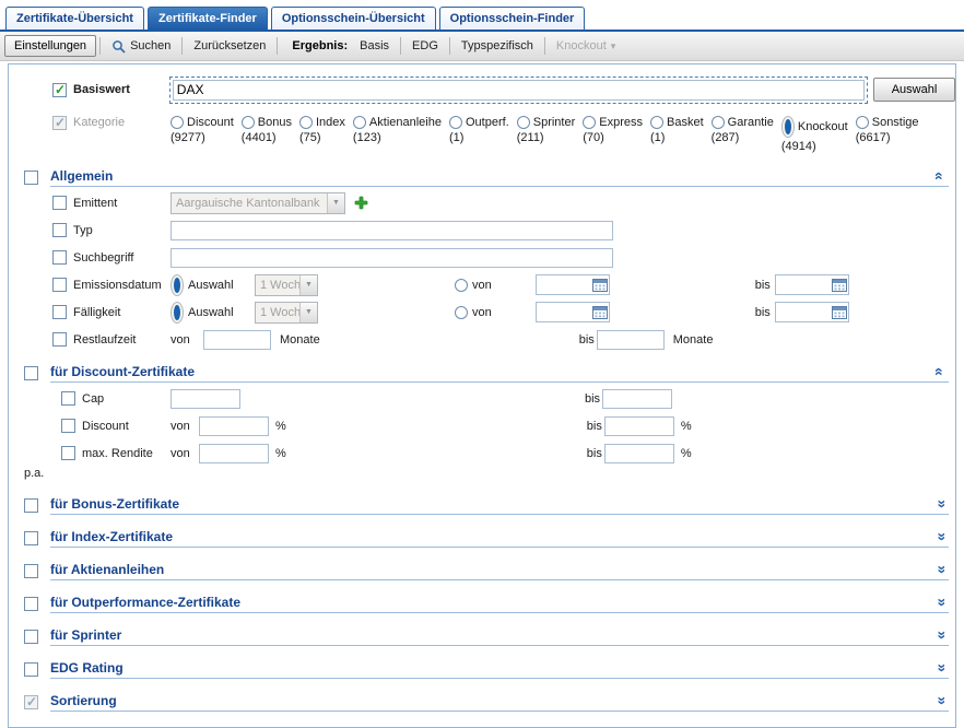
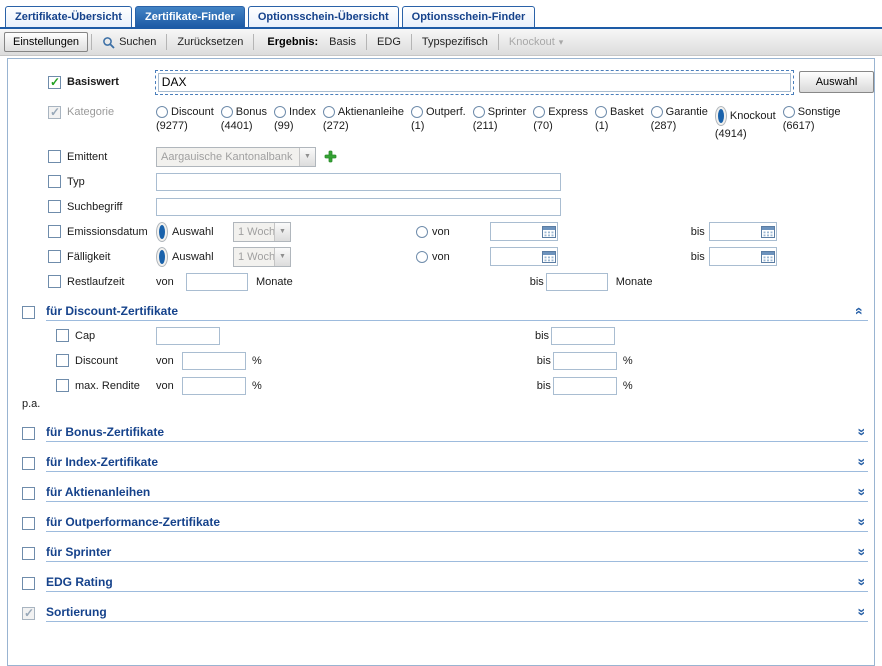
  Zertifikate-Übersicht
  Zertifikate-Finder
  Optionsschein-Übersicht
  Optionsschein-Finder
  Einstellungen
  Suchen
  Zurücksetzen
  Ergebnis:
  Basis
  EDG
  Typspezifisch
  Knockout
  ▾
  Basiswert
  DAX
  Auswahl
  Kategorie
  Discount
  (9277)
  Bonus
  (4401)
  Index
- (75)
+ (99)
  Aktienanleihe
- (123)
+ (272)
  Outperf.
  (1)
  Sprinter
  (211)
  Express
  (70)
  Basket
  (1)
  Garantie
  (287)
  Knockout
  (4914)
  Sonstige
  (6617)
- Allgemein
  Emittent
  Aargauische Kantonalbank
  Typ
  Suchbegriff
  Emissionsdatum
  Auswahl
  1 Woch
  von
  bis
  Fälligkeit
  Auswahl
  1 Woch
  von
  bis
  Restlaufzeit
  von
  Monate
  bis
  Monate
  für Discount-Zertifikate
  Cap
  bis
  Discount
  von
  %
  bis
  %
  max. Rendite
  von
  %
  bis
  %
  p.a.
  für Bonus-Zertifikate
  für Index-Zertifikate
  für Aktienanleihen
  für Outperformance-Zertifikate
  für Sprinter
  EDG Rating
  Sortierung
